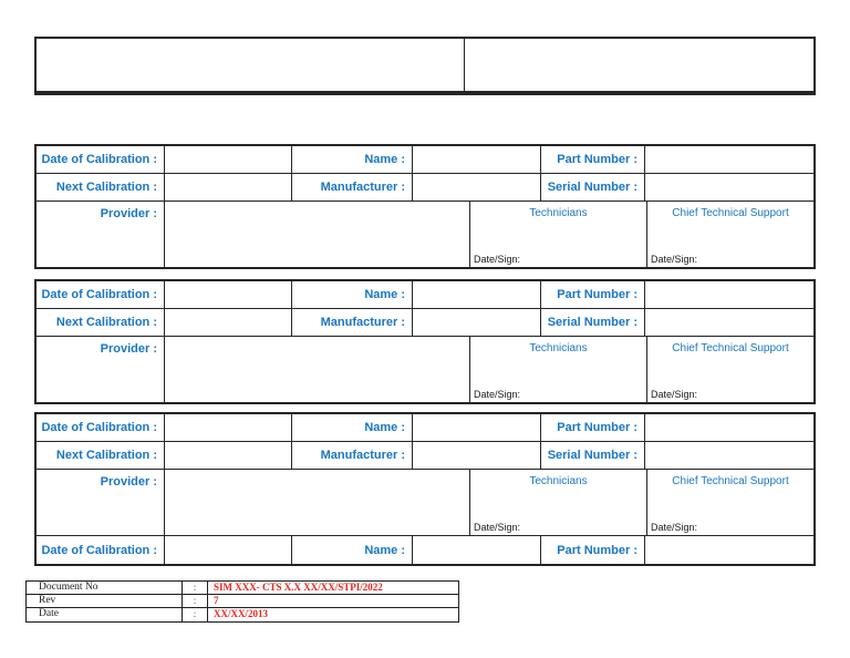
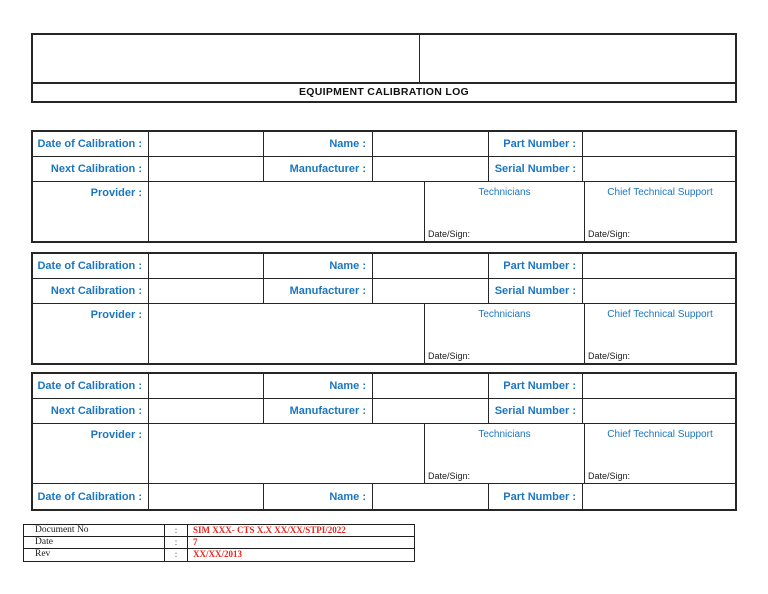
+ EQUIPMENT CALIBRATION LOG
  Date of Calibration :
  Name :
  Part Number :
  Next Calibration :
  Manufacturer :
  Serial Number :
  Provider :
  Technicians
  Date/Sign:
  Chief Technical Support
  Date/Sign:
  Date of Calibration :
  Name :
  Part Number :
  Next Calibration :
  Manufacturer :
  Serial Number :
  Provider :
  Technicians
  Date/Sign:
  Chief Technical Support
  Date/Sign:
  Date of Calibration :
  Name :
  Part Number :
  Next Calibration :
  Manufacturer :
  Serial Number :
  Provider :
  Technicians
  Date/Sign:
  Chief Technical Support
  Date/Sign:
  Date of Calibration :
  Name :
  Part Number :
  Document No
  :
  SIM XXX- CTS X.X XX/XX/STPI/2022
- Rev
+ Date
  :
  7
- Date
+ Rev
  :
  XX/XX/2013
